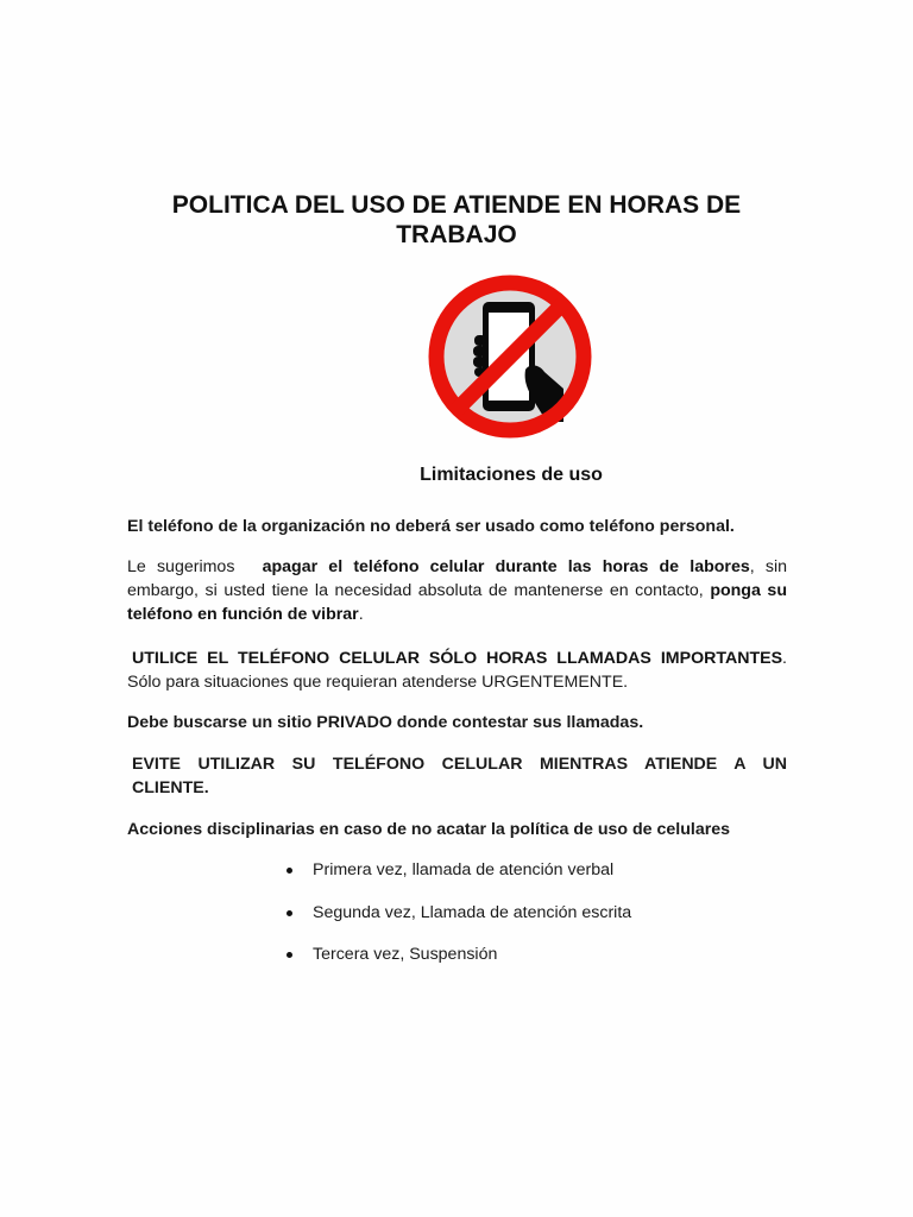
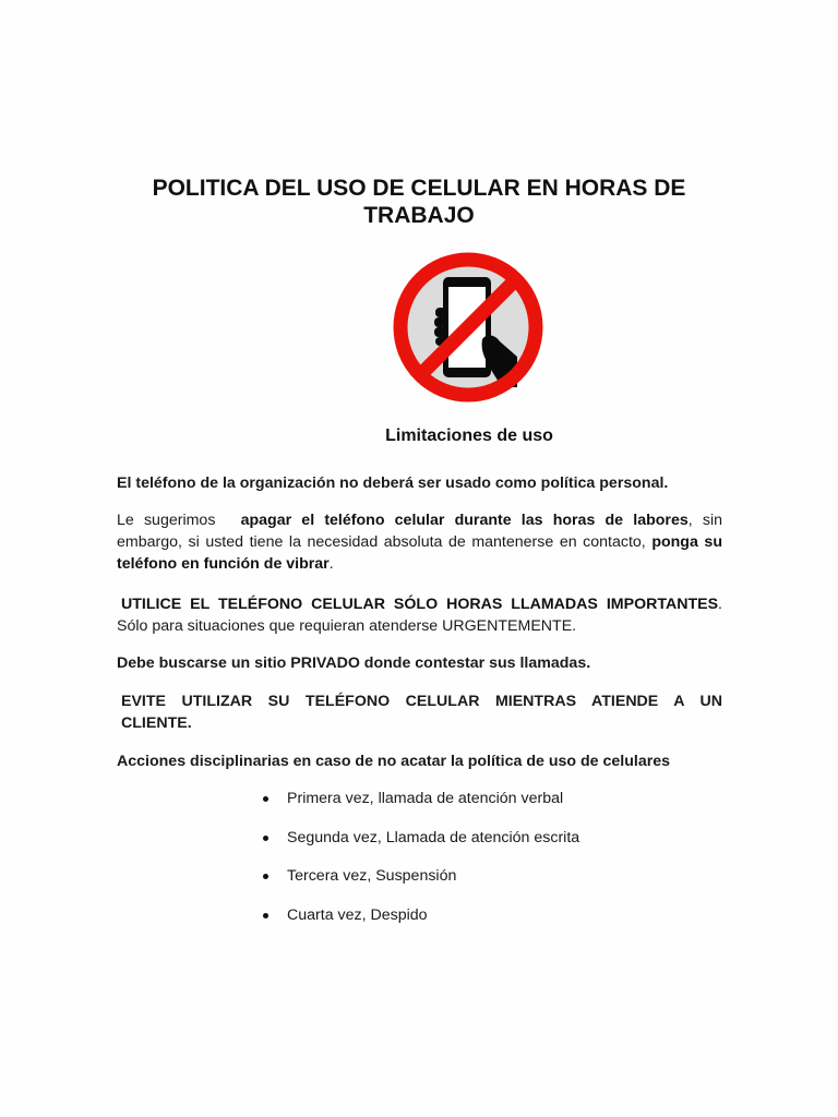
- POLITICA DEL USO DE ATIENDE EN HORAS DE
+ POLITICA DEL USO DE CELULAR EN HORAS DE
  TRABAJO
  Limitaciones de uso
- El teléfono de la organización no deberá ser usado como teléfono personal.
+ El teléfono de la organización no deberá ser usado como política personal.
  Le sugerimos apagar el teléfono celular durante las horas de labores, sin embargo, si usted tiene la necesidad absoluta de mantenerse en contacto, ponga su teléfono en función de vibrar.
  UTILICE EL TELÉFONO CELULAR SÓLO HORAS LLAMADAS IMPORTANTES.
  Sólo para situaciones que requieran atenderse URGENTEMENTE.
  Debe buscarse un sitio PRIVADO donde contestar sus llamadas.
  EVITE UTILIZAR SU TELÉFONO CELULAR MIENTRAS ATIENDE A UN CLIENTE.
  Acciones disciplinarias en caso de no acatar la política de uso de celulares
  Primera vez, llamada de atención verbal
  Segunda vez, Llamada de atención escrita
  Tercera vez, Suspensión
+ Cuarta vez, Despido
